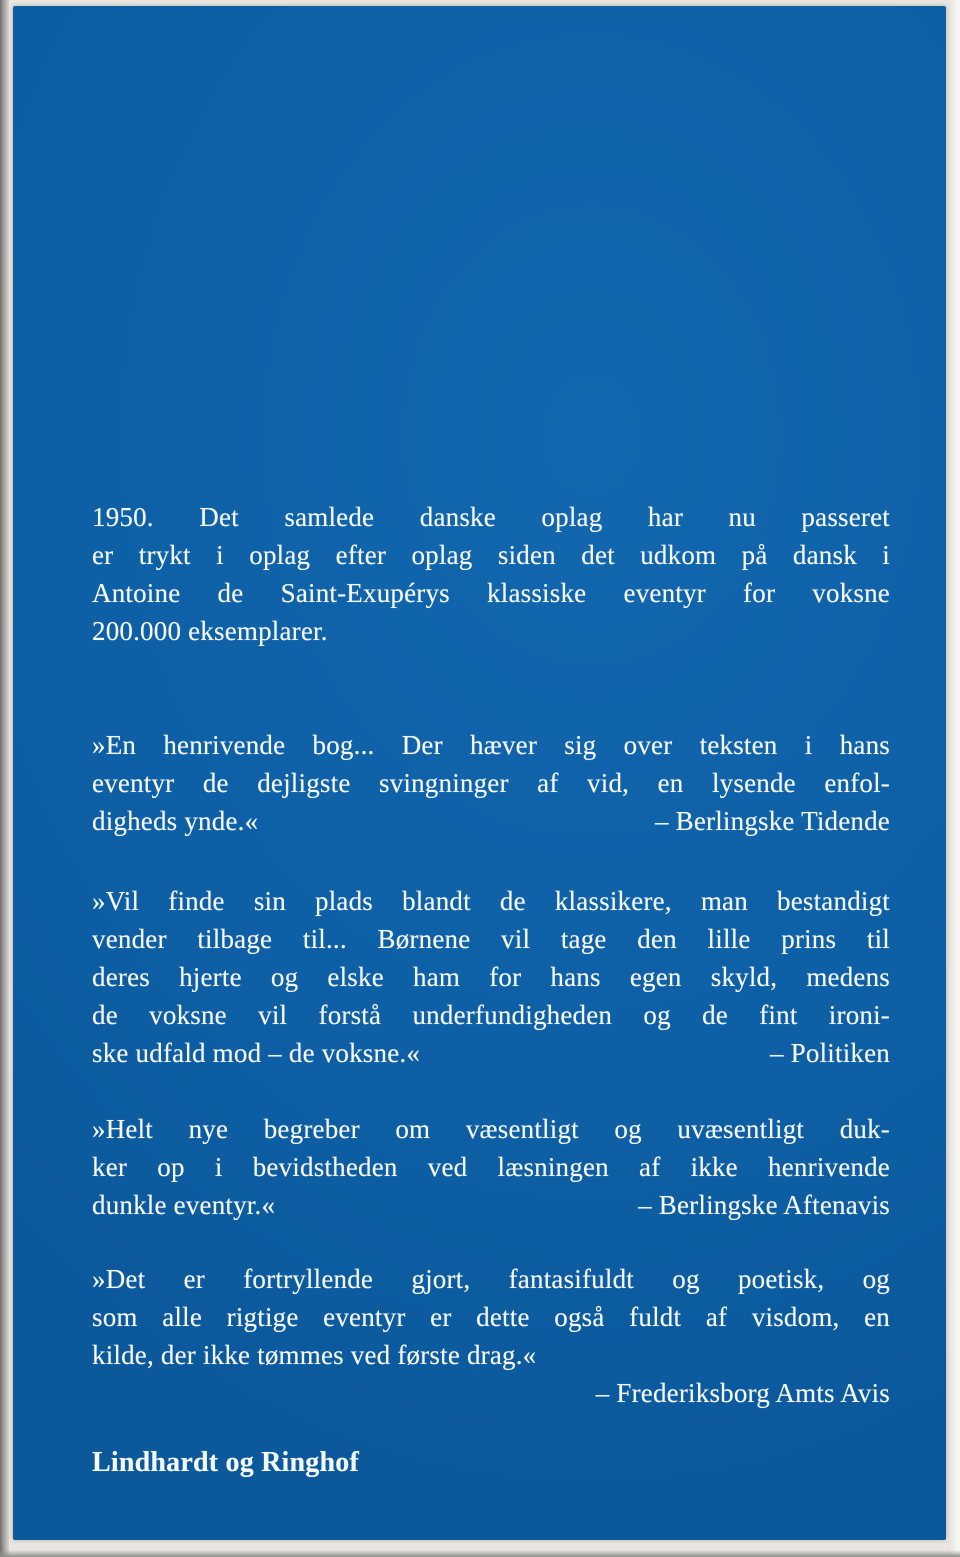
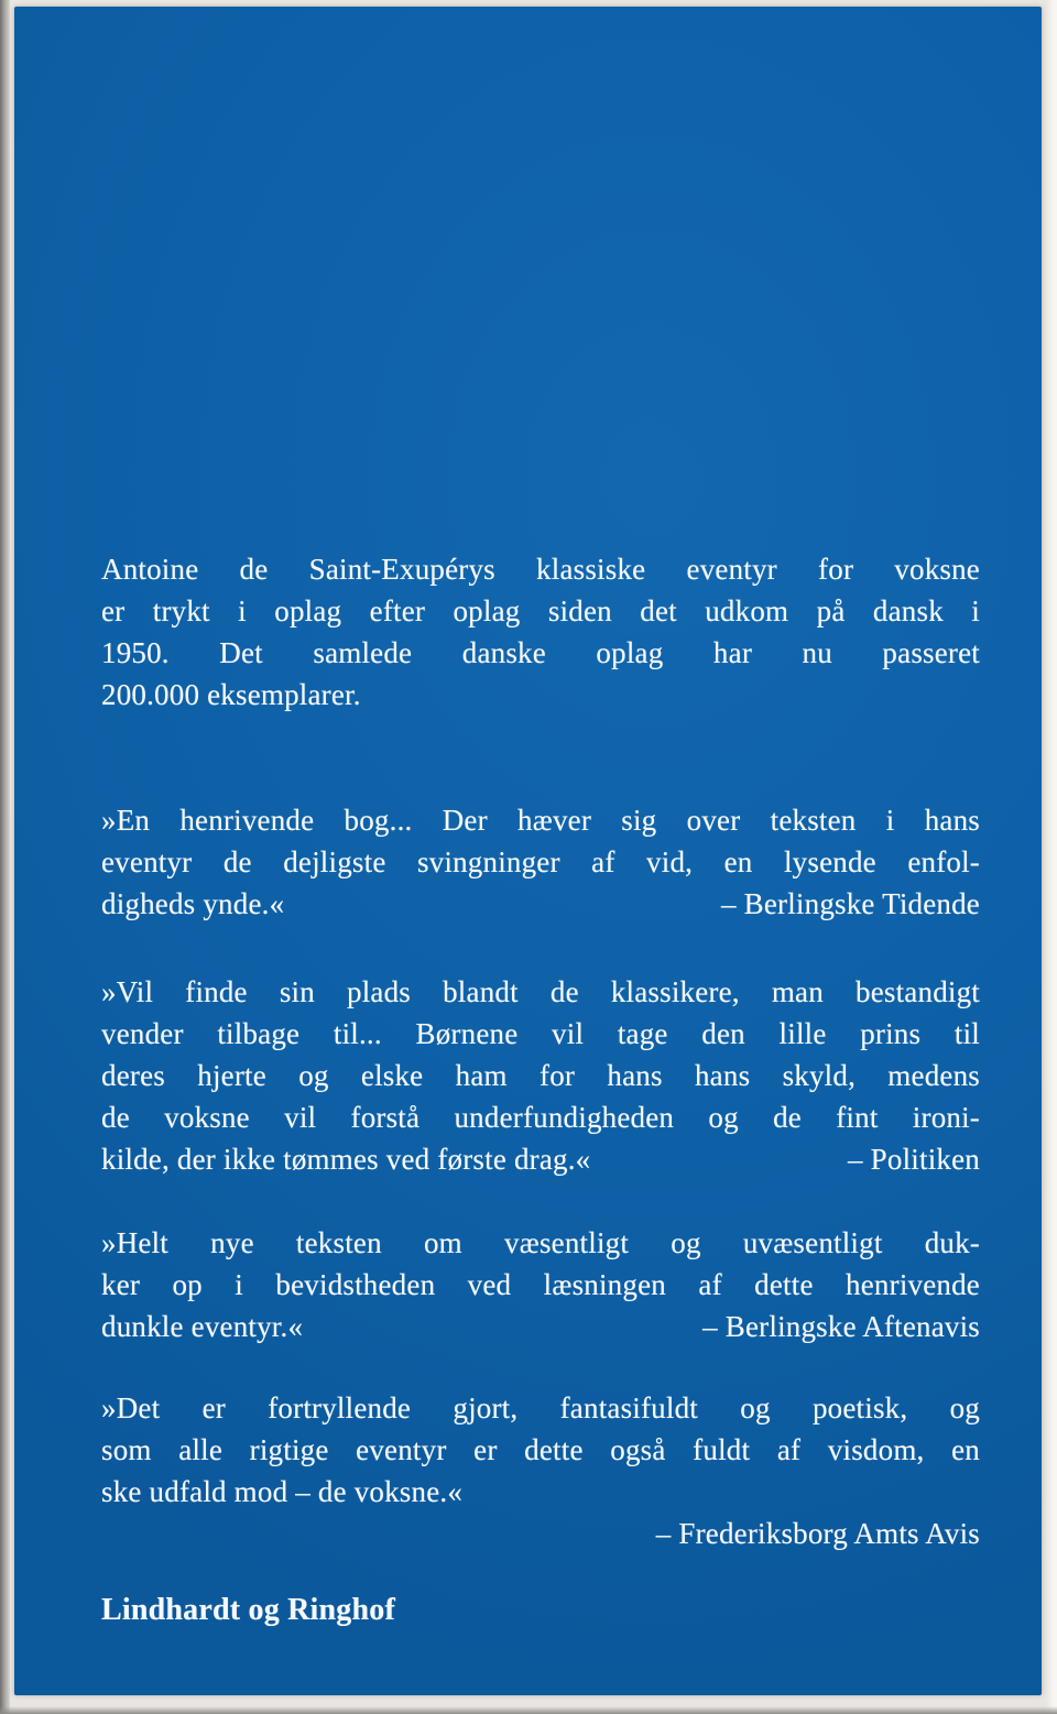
- 1950. Det samlede danske oplag har nu passeret
+ Antoine de Saint-Exupérys klassiske eventyr for voksne
  er trykt i oplag efter oplag siden det udkom på dansk i
- Antoine de Saint-Exupérys klassiske eventyr for voksne
+ 1950. Det samlede danske oplag har nu passeret
  200.000 eksemplarer.
  »En henrivende bog... Der hæver sig over teksten i hans
  eventyr de dejligste svingninger af vid, en lysende enfol-
  digheds ynde.«
  – Berlingske Tidende
  »Vil finde sin plads blandt de klassikere, man bestandigt
  vender tilbage til... Børnene vil tage den lille prins til
- deres hjerte og elske ham for hans egen skyld, medens
+ deres hjerte og elske ham for hans hans skyld, medens
  de voksne vil forstå underfundigheden og de fint ironi-
- ske udfald mod – de voksne.«
+ kilde, der ikke tømmes ved første drag.«
  – Politiken
- »Helt nye begreber om væsentligt og uvæsentligt duk-
+ »Helt nye teksten om væsentligt og uvæsentligt duk-
- ker op i bevidstheden ved læsningen af ikke henrivende
+ ker op i bevidstheden ved læsningen af dette henrivende
  dunkle eventyr.«
  – Berlingske Aftenavis
  »Det er fortryllende gjort, fantasifuldt og poetisk, og
  som alle rigtige eventyr er dette også fuldt af visdom, en
- kilde, der ikke tømmes ved første drag.«
+ ske udfald mod – de voksne.«
  – Frederiksborg Amts Avis
  Lindhardt og Ringhof
